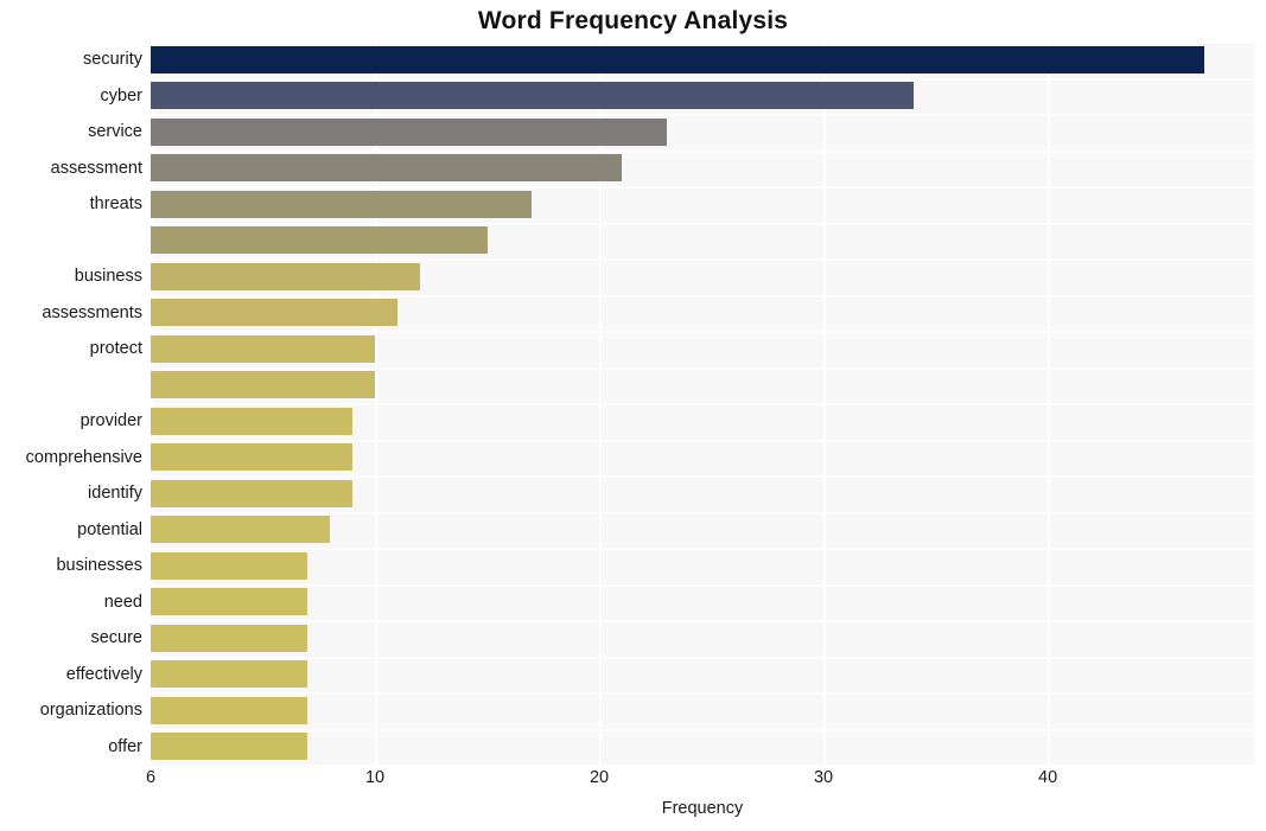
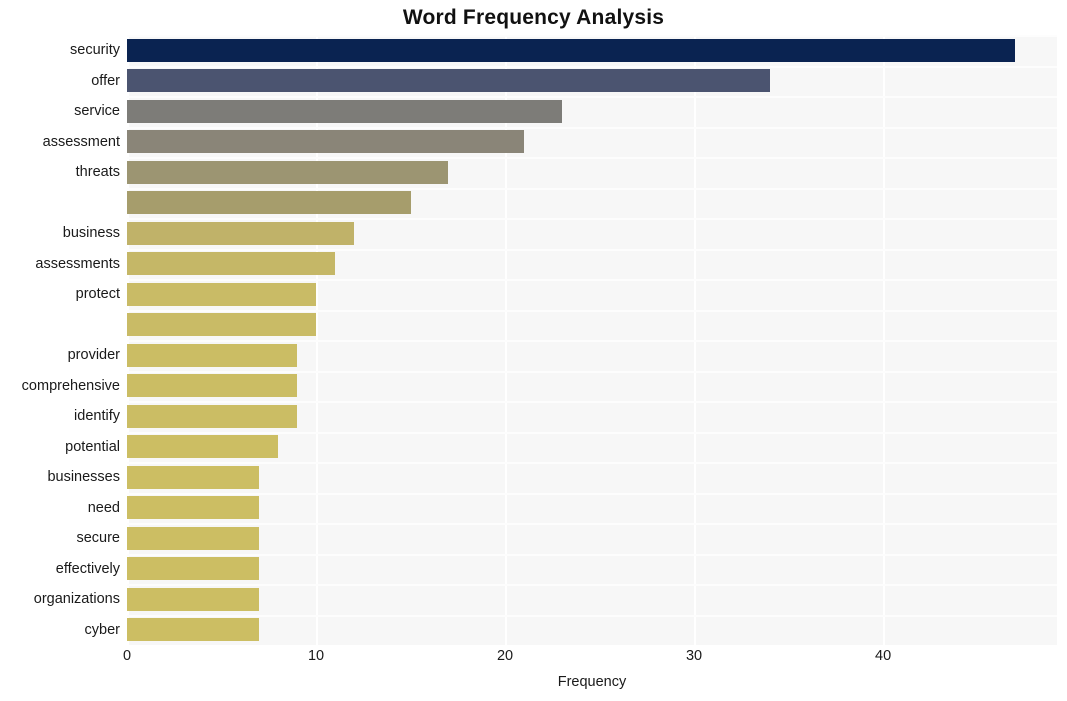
  Word Frequency Analysis
  security
- cyber
+ offer
  service
  assessment
  threats
  business
  assessments
  protect
  provider
  comprehensive
  identify
  potential
  businesses
  need
  secure
  effectively
  organizations
- offer
+ cyber
- 6
+ 0
  10
  20
  30
  40
  Frequency
